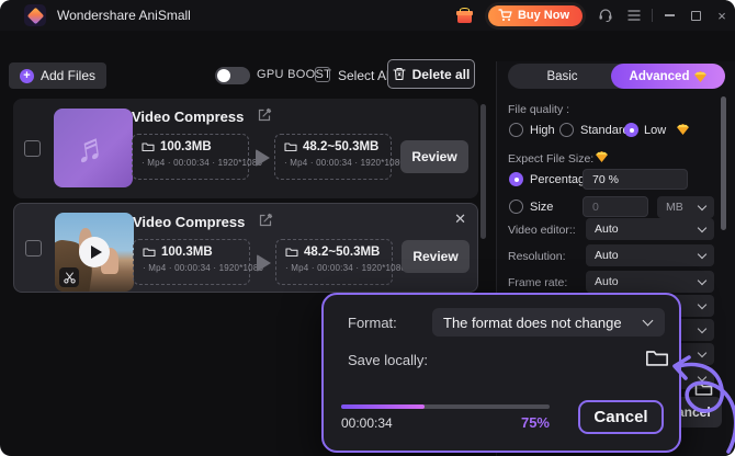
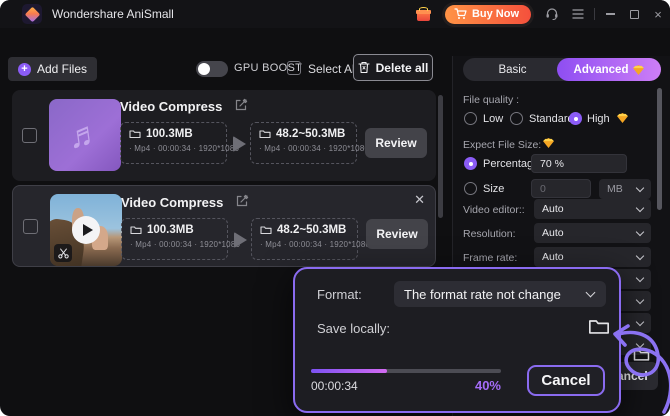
  Wondershare AniSmall
  Buy Now
  ×
  +
  Add Files
  GPU BOOST
  Select A
  Delete all
  Video Compress
  100.3MB
  · Mp4 · 00:00:34 · 1920
  48.2~50.3MB
  · Mp4 · 00:00:34 · 1920
  Review
  Video Compress
  ✕
  100.3MB
  · Mp4 · 00:00:34 · 1920
  48.2~50.3MB
  · Mp4 · 00:00:34 · 1920
  Review
  Basic
  Advanced
  File quality :
- High
+ Low
  Standar
- Low
+ High
  Expect File Size:
  Percenta
  70 %
  Size
  0
  MB
  Video editor::
  Auto
  Resolution:
  Auto
  Frame rate:
  Auto
  Format:
- The format does not change
+ The format rate not change
  Save locally:
  00:00:34
- 75%
+ 40%
  Cancel
